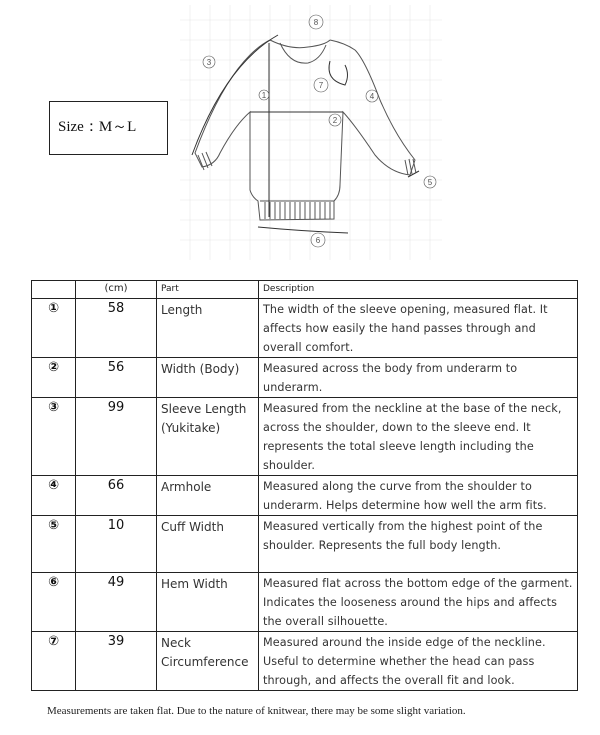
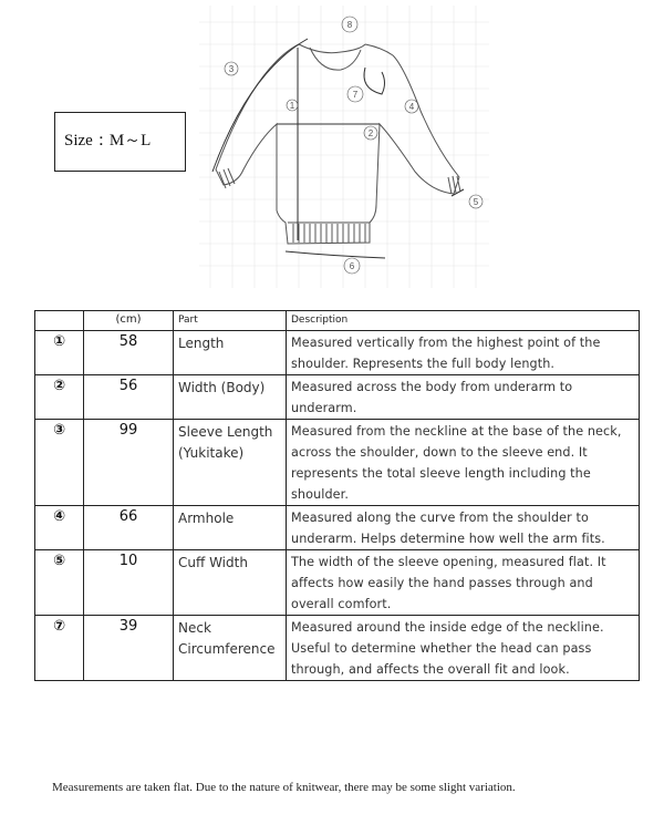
  8
  3
  7
  4
  1
  2
  5
  6
  Size：M～L
  	(cm)	Part	Description
- ①	58	Length	The width of the sleeve opening, measured flat. It affects how easily the hand passes through and overall comfort.
+ ①	58	Length	Measured vertically from the highest point of the shoulder. Represents the full body length.
  ②	56	Width (Body)	Measured across the body from underarm to underarm.
  ③	99	Sleeve Length (Yukitake)	Measured from the neckline at the base of the neck, across the shoulder, down to the sleeve end. It represents the total sleeve length including the shoulder.
  ④	66	Armhole	Measured along the curve from the shoulder to underarm. Helps determine how well the arm fits.
- ⑤	10	Cuff Width	Measured vertically from the highest point of the shoulder. Represents the full body length.
+ ⑤	10	Cuff Width	The width of the sleeve opening, measured flat. It affects how easily the hand passes through and overall comfort.
- ⑥	49	Hem Width	Measured flat across the bottom edge of the garment. Indicates the looseness around the hips and affects the overall silhouette.
  ⑦	39	Neck Circumference	Measured around the inside edge of the neckline. Useful to determine whether the head can pass through, and affects the overall fit and look.
  Measurements are taken flat. Due to the nature of knitwear, there may be some slight variation.
